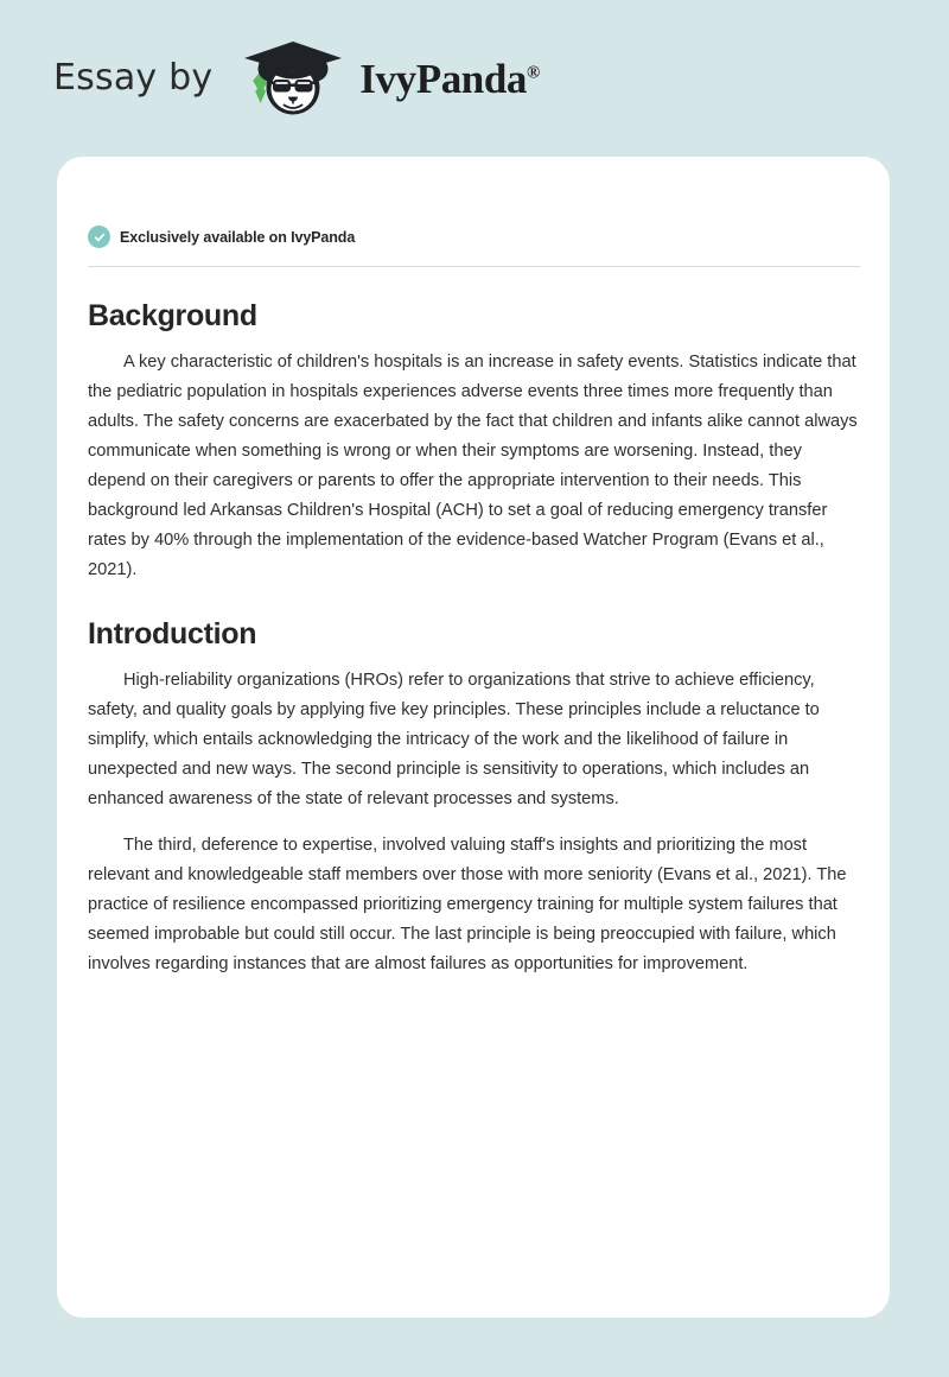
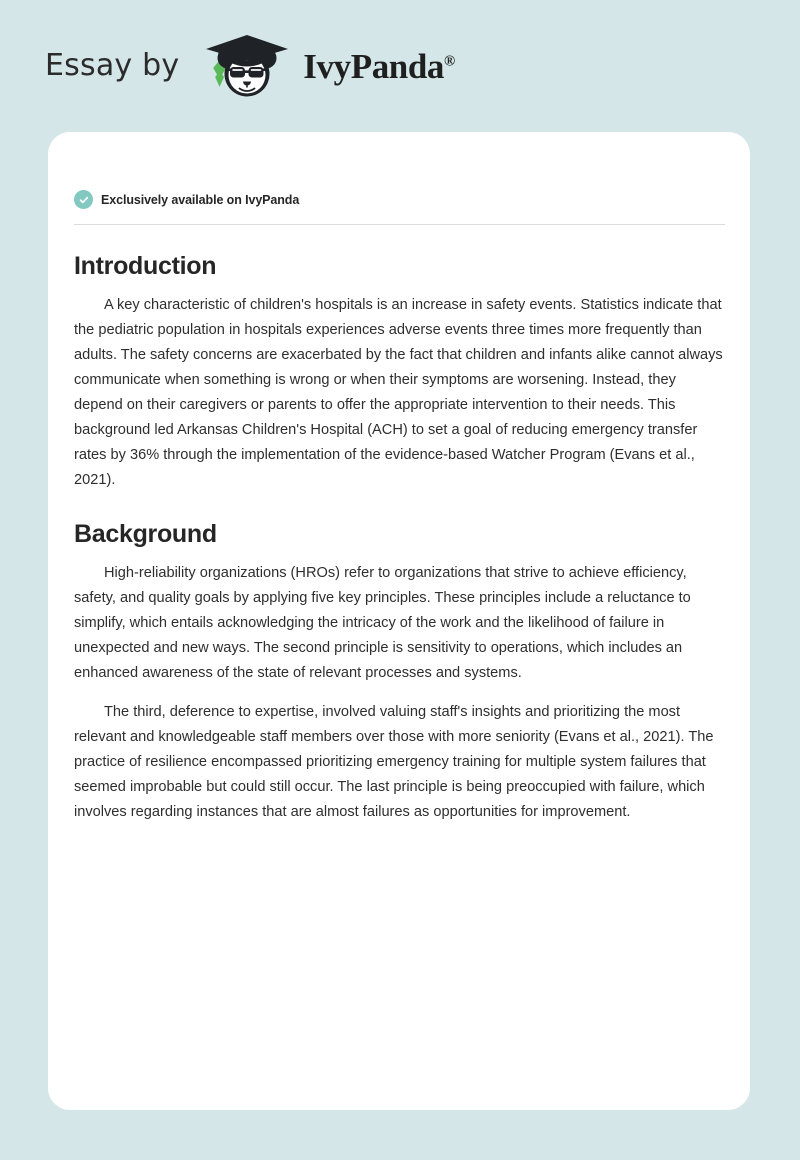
  Essay by
  IvyPanda®
  Exclusively available on IvyPanda
- Background
+ Introduction
- A key characteristic of children's hospitals is an increase in safety events. Statistics indicate that the pediatric population in hospitals experiences adverse events three times more frequently than adults. The safety concerns are exacerbated by the fact that children and infants alike cannot always communicate when something is wrong or when their symptoms are worsening. Instead, they depend on their caregivers or parents to offer the appropriate intervention to their needs. This background led Arkansas Children's Hospital (ACH) to set a goal of reducing emergency transfer rates by 40% through the implementation of the evidence-based Watcher Program (Evans et al., 2021).
+ A key characteristic of children's hospitals is an increase in safety events. Statistics indicate that the pediatric population in hospitals experiences adverse events three times more frequently than adults. The safety concerns are exacerbated by the fact that children and infants alike cannot always communicate when something is wrong or when their symptoms are worsening. Instead, they depend on their caregivers or parents to offer the appropriate intervention to their needs. This background led Arkansas Children's Hospital (ACH) to set a goal of reducing emergency transfer rates by 36% through the implementation of the evidence-based Watcher Program (Evans et al., 2021).
- Introduction
+ Background
  High-reliability organizations (HROs) refer to organizations that strive to achieve efficiency, safety, and quality goals by applying five key principles. These principles include a reluctance to simplify, which entails acknowledging the intricacy of the work and the likelihood of failure in unexpected and new ways. The second principle is sensitivity to operations, which includes an enhanced awareness of the state of relevant processes and systems.
  The third, deference to expertise, involved valuing staff's insights and prioritizing the most relevant and knowledgeable staff members over those with more seniority (Evans et al., 2021). The practice of resilience encompassed prioritizing emergency training for multiple system failures that seemed improbable but could still occur. The last principle is being preoccupied with failure, which involves regarding instances that are almost failures as opportunities for improvement.
